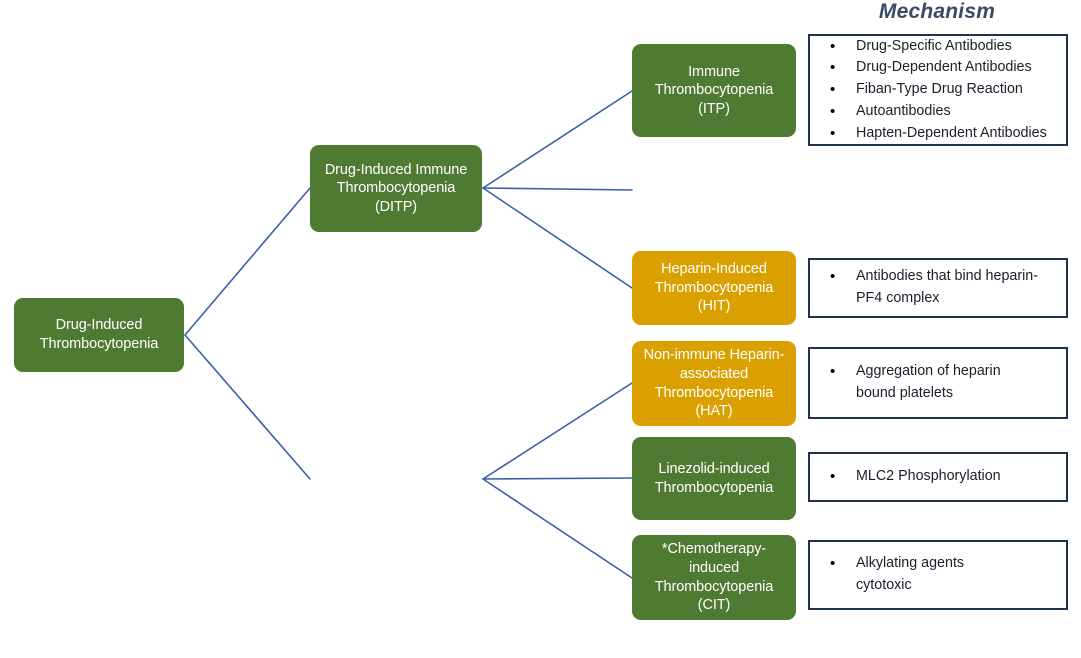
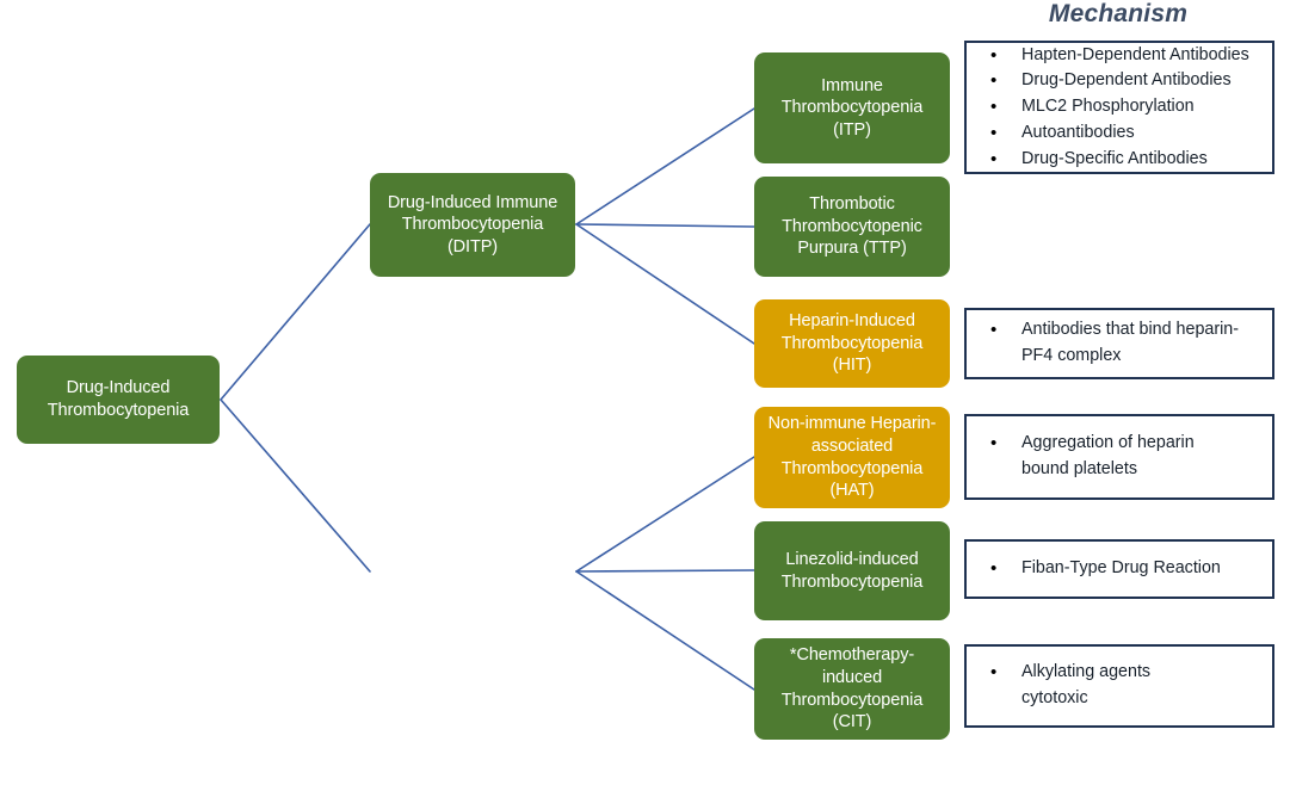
  Drug-Induced
  Thrombocytopenia
  Drug-Induced Immune
  Thrombocytopenia
  (DITP)
  Immune
  Thrombocytopenia (ITP)
+ Thrombotic
+ Thrombocytopenic
+ Purpura (TTP)
  Heparin-Induced
  Thrombocytopenia (HIT)
  Non-immune Heparin-
  associated
  Thrombocytopenia
  (HAT)
  Linezolid-induced
  Thrombocytopenia
  *Chemotherapy-induced
  Thrombocytopenia (CIT)
  Mechanism
  •
- Drug-Specific Antibodies
+ Hapten-Dependent Antibodies
  •
  Drug-Dependent Antibodies
  •
- Fiban-Type Drug Reaction
+ MLC2 Phosphorylation
  •
  Autoantibodies
  •
- Hapten-Dependent Antibodies
+ Drug-Specific Antibodies
  •
  Antibodies that bind heparin-
  PF4 complex
  •
  Aggregation of heparin
  bound platelets
  •
- MLC2 Phosphorylation
+ Fiban-Type Drug Reaction
  •
  Alkylating agents
  cytotoxic
